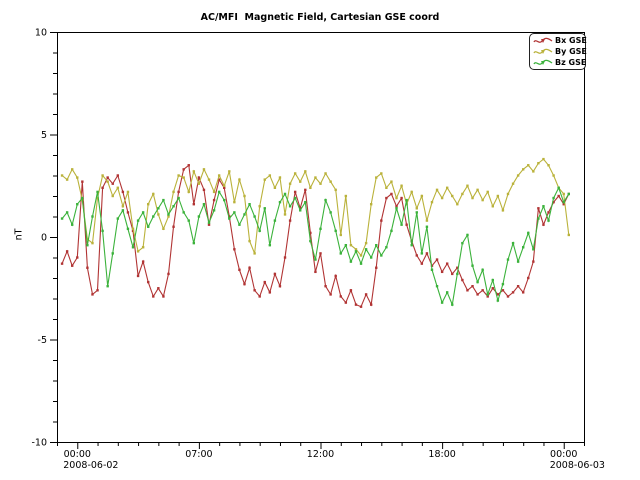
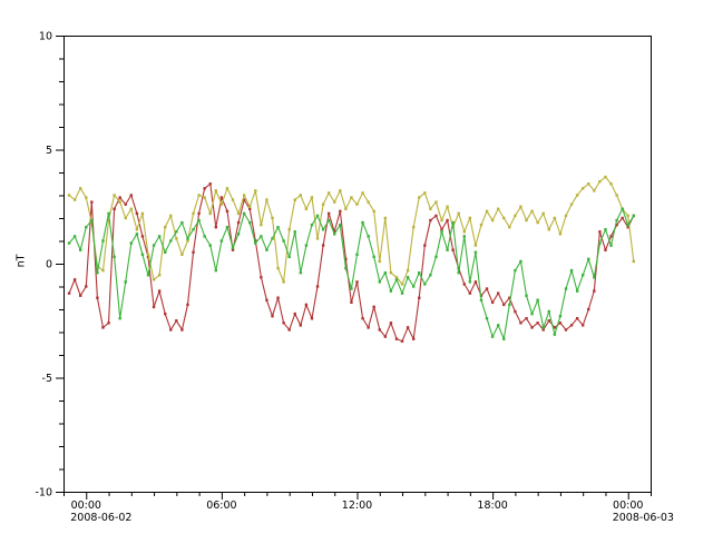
  -10
  -5
  0
  5
  10
  00:00
  2008-06-02
- 07:00
+ 06:00
  12:00
  18:00
  00:00
  2008-06-03
- AC/MFI Magnetic Field, Cartesian GSE coord
- Bx GSE
- By GSE
- Bz GSE
